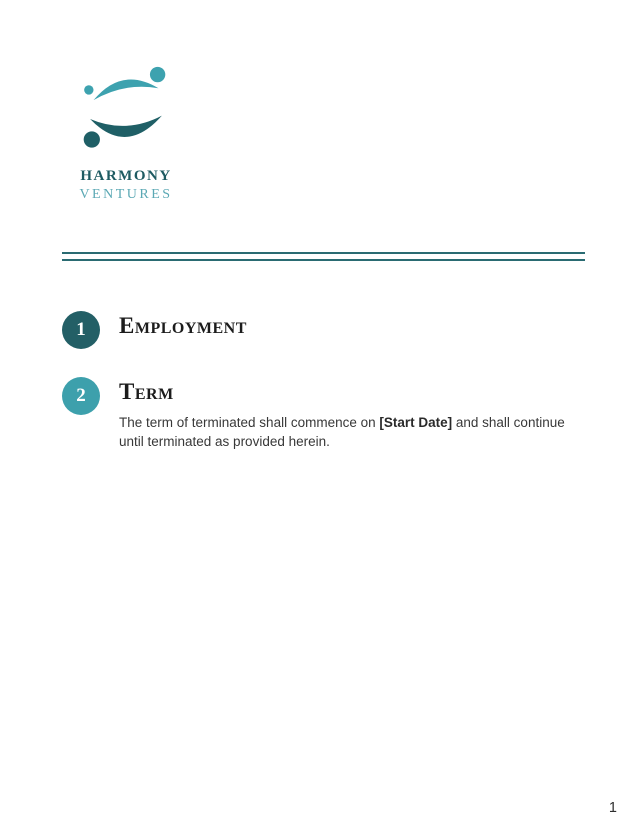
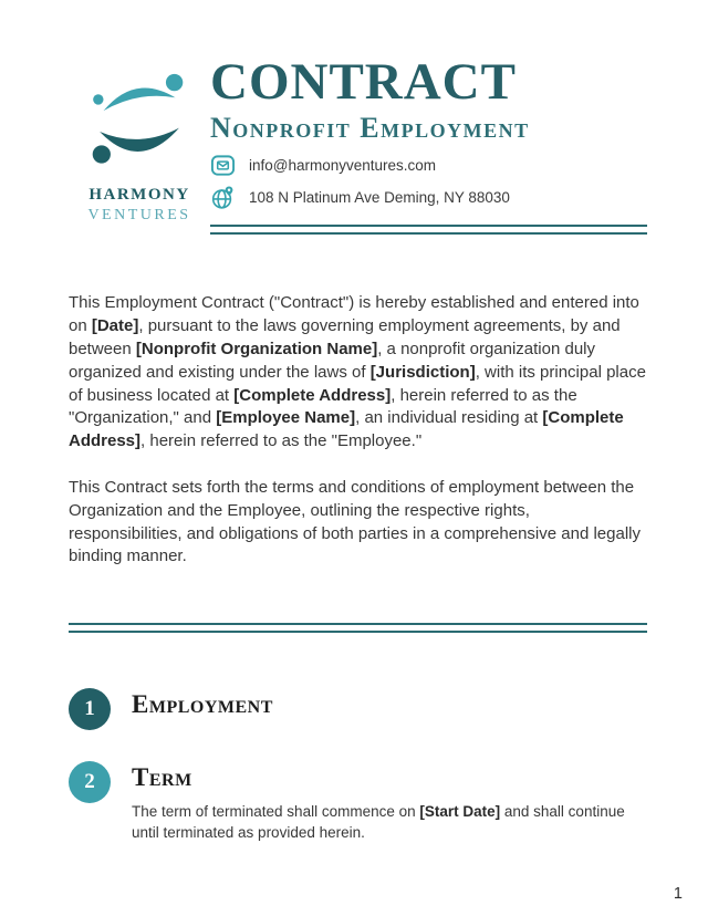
  HARMONY
  VENTURES
+ CONTRACT
+ Nonprofit Employment
+ info@harmonyventures.com
+ 108 N Platinum Ave Deming, NY 88030
+ This Employment Contract ("Contract") is hereby established and entered into on [Date], pursuant to the laws governing employment agreements, by and between [Nonprofit Organization Name], a nonprofit organization duly organized and existing under the laws of [Jurisdiction], with its principal place of business located at [Complete Address], herein referred to as the "Organization," and [Employee Name], an individual residing at [Complete Address], herein referred to as the "Employee."
+ This Contract sets forth the terms and conditions of employment between the Organization and the Employee, outlining the respective rights, responsibilities, and obligations of both parties in a comprehensive and legally binding manner.
  1
  Employment
  2
  Term
  The term of terminated shall commence on [Start Date] and shall continue until terminated as provided herein.
  1
